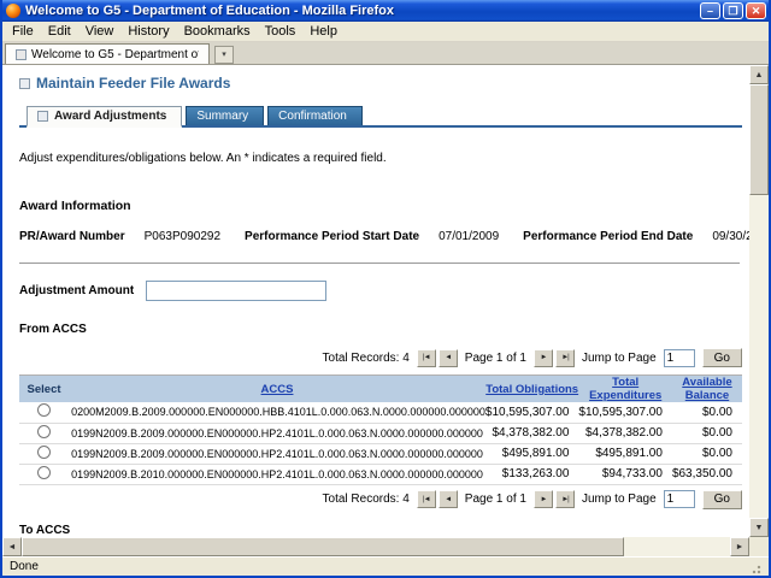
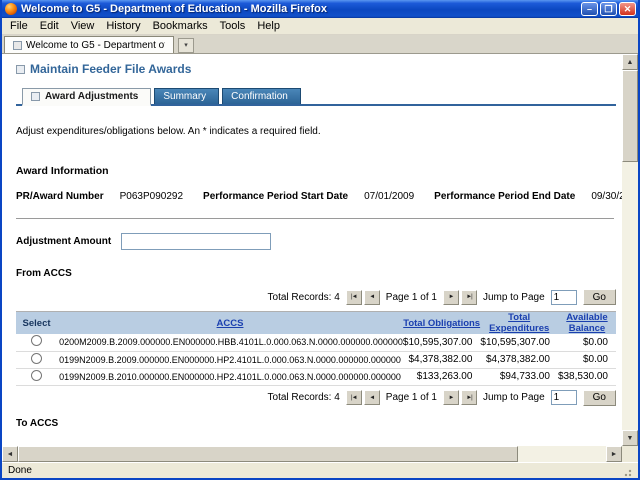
  Welcome to G5 - Department of Education - Mozilla Firefox
  –
  ❐
  ✕
  File
  Edit
  View
  History
  Bookmarks
  Tools
  Help
  Welcome to G5 - Department o
  Maintain Feeder File Awards
  Award Adjustments
  Summary
  Confirmation
  Adjust expenditures/obligations below. An * indicates a required field.
  Award Information
  PR/Award Number
  P063P090292
  Performance Period Start Date
  07/01/2009
  Performance Period End Date
  09/30/2
  Adjustment Amount
  From ACCS
  Total Records: 4
  Page 1 of 1
  Jump to Page
  1
  Go
  Select	ACCS	Total Obligations	Total Expenditures	Available Balance
  	0200M2009.B.2009.000000.EN000000.HBB.4101L.0.000.063.N.0000.000000.000000	$10,595,307.00	$10,595,307.00	$0.00
  	0199N2009.B.2009.000000.EN000000.HP2.4101L.0.000.063.N.0000.000000.000000	$4,378,382.00	$4,378,382.00	$0.00
- 	0199N2009.B.2009.000000.EN000000.HP2.4101L.0.000.063.N.0000.000000.000000	$495,891.00	$495,891.00	$0.00
- 	0199N2009.B.2010.000000.EN000000.HP2.4101L.0.000.063.N.0000.000000.000000	$133,263.00	$94,733.00	$63,350.00
+ 	0199N2009.B.2010.000000.EN000000.HP2.4101L.0.000.063.N.0000.000000.000000	$133,263.00	$94,733.00	$38,530.00
  Total Records: 4
  Page 1 of 1
  Jump to Page
  1
  Go
  To ACCS
  Done
